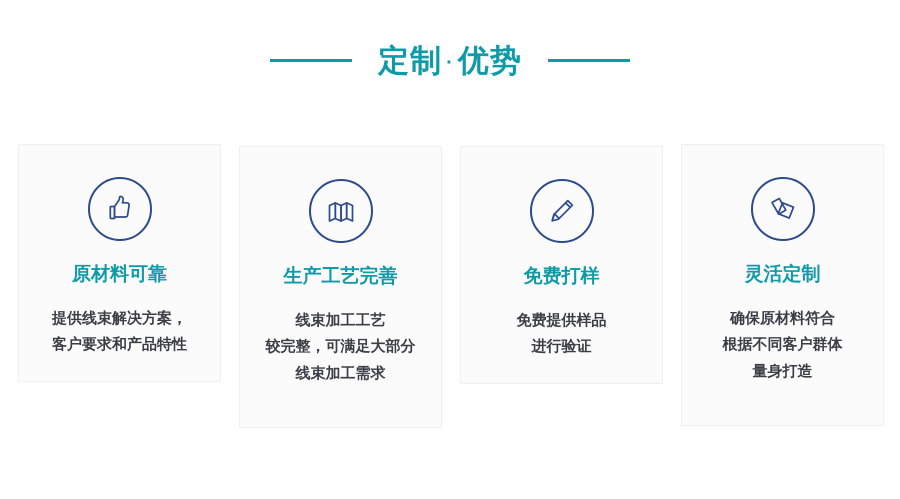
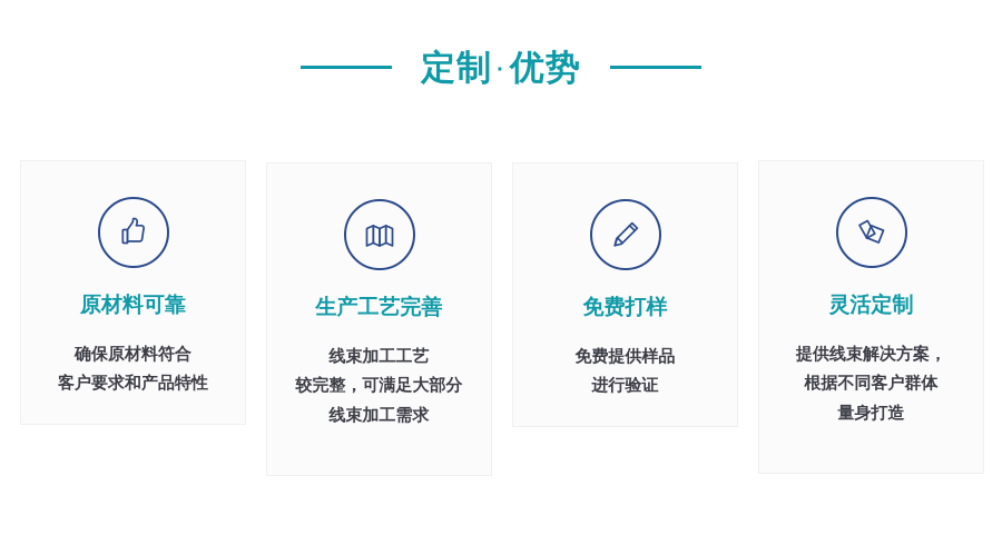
  定制 · 优势
  原材料可靠
- 提供线束解决方案，
+ 确保原材料符合
  客户要求和产品特性
  生产工艺完善
  线束加工工艺
  较完整，可满足大部分
  线束加工需求
  免费打样
  免费提供样品
  进行验证
  灵活定制
- 确保原材料符合
+ 提供线束解决方案，
  根据不同客户群体
  量身打造
